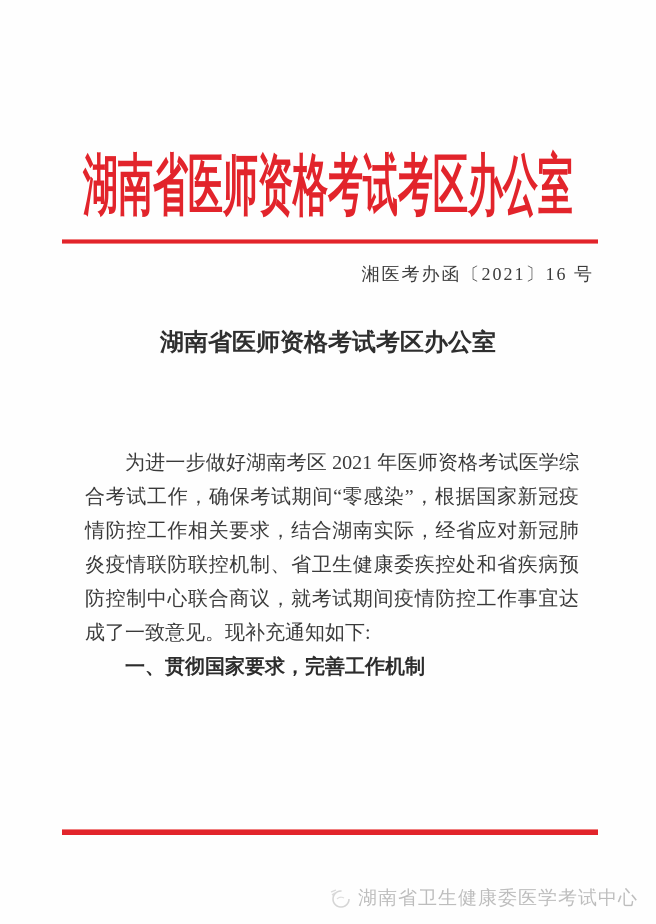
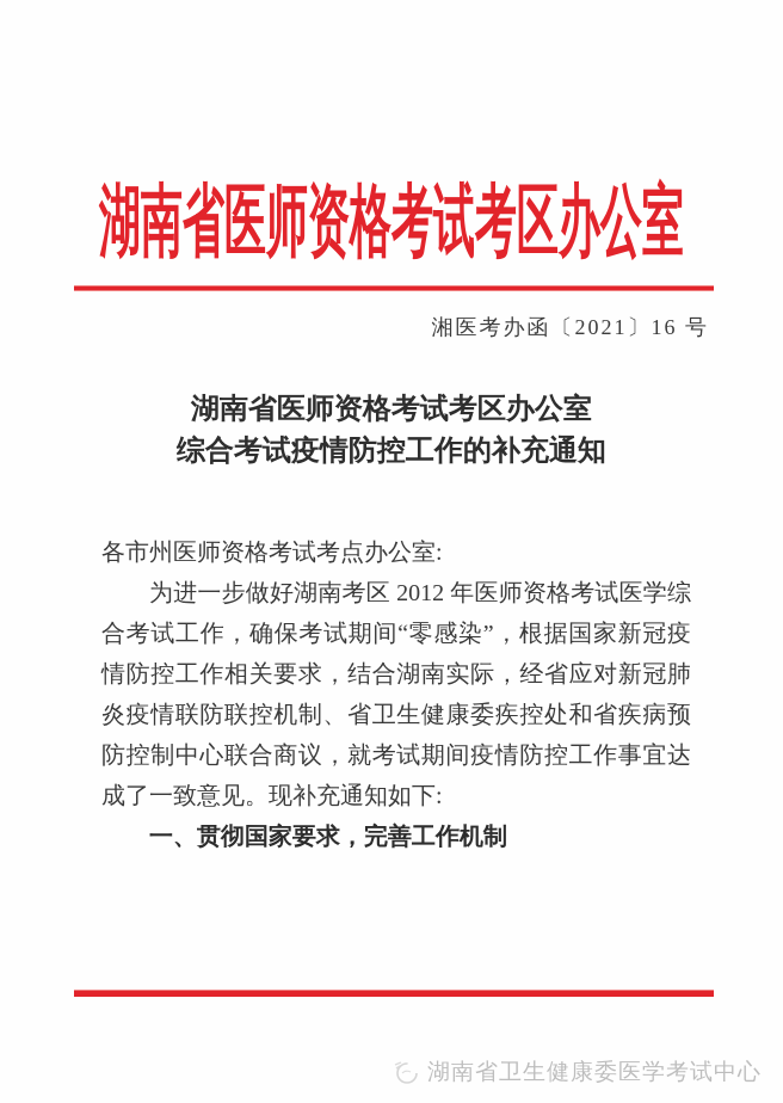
  湖南省医师资格考试考区办公室
  湘医考办函〔2021〕16 号
  湖南省医师资格考试考区办公室
+ 综合考试疫情防控工作的补充通知
+ 各市州医师资格考试考点办公室:
- 为进一步做好湖南考区 2021 年医师资格考试医学综合考试工作，确保考试期间“零感染”，根据国家新冠疫情防控工作相关要求，结合湖南实际，经省应对新冠肺炎疫情联防联控机制、省卫生健康委疾控处和省疾病预防控制中心联合商议，就考试期间疫情防控工作事宜达成了一致意见。现补充通知如下:
+ 为进一步做好湖南考区 2012 年医师资格考试医学综合考试工作，确保考试期间“零感染”，根据国家新冠疫情防控工作相关要求，结合湖南实际，经省应对新冠肺炎疫情联防联控机制、省卫生健康委疾控处和省疾病预防控制中心联合商议，就考试期间疫情防控工作事宜达成了一致意见。现补充通知如下:
  一、贯彻国家要求，完善工作机制
  湖南省卫生健康委医学考试中心
